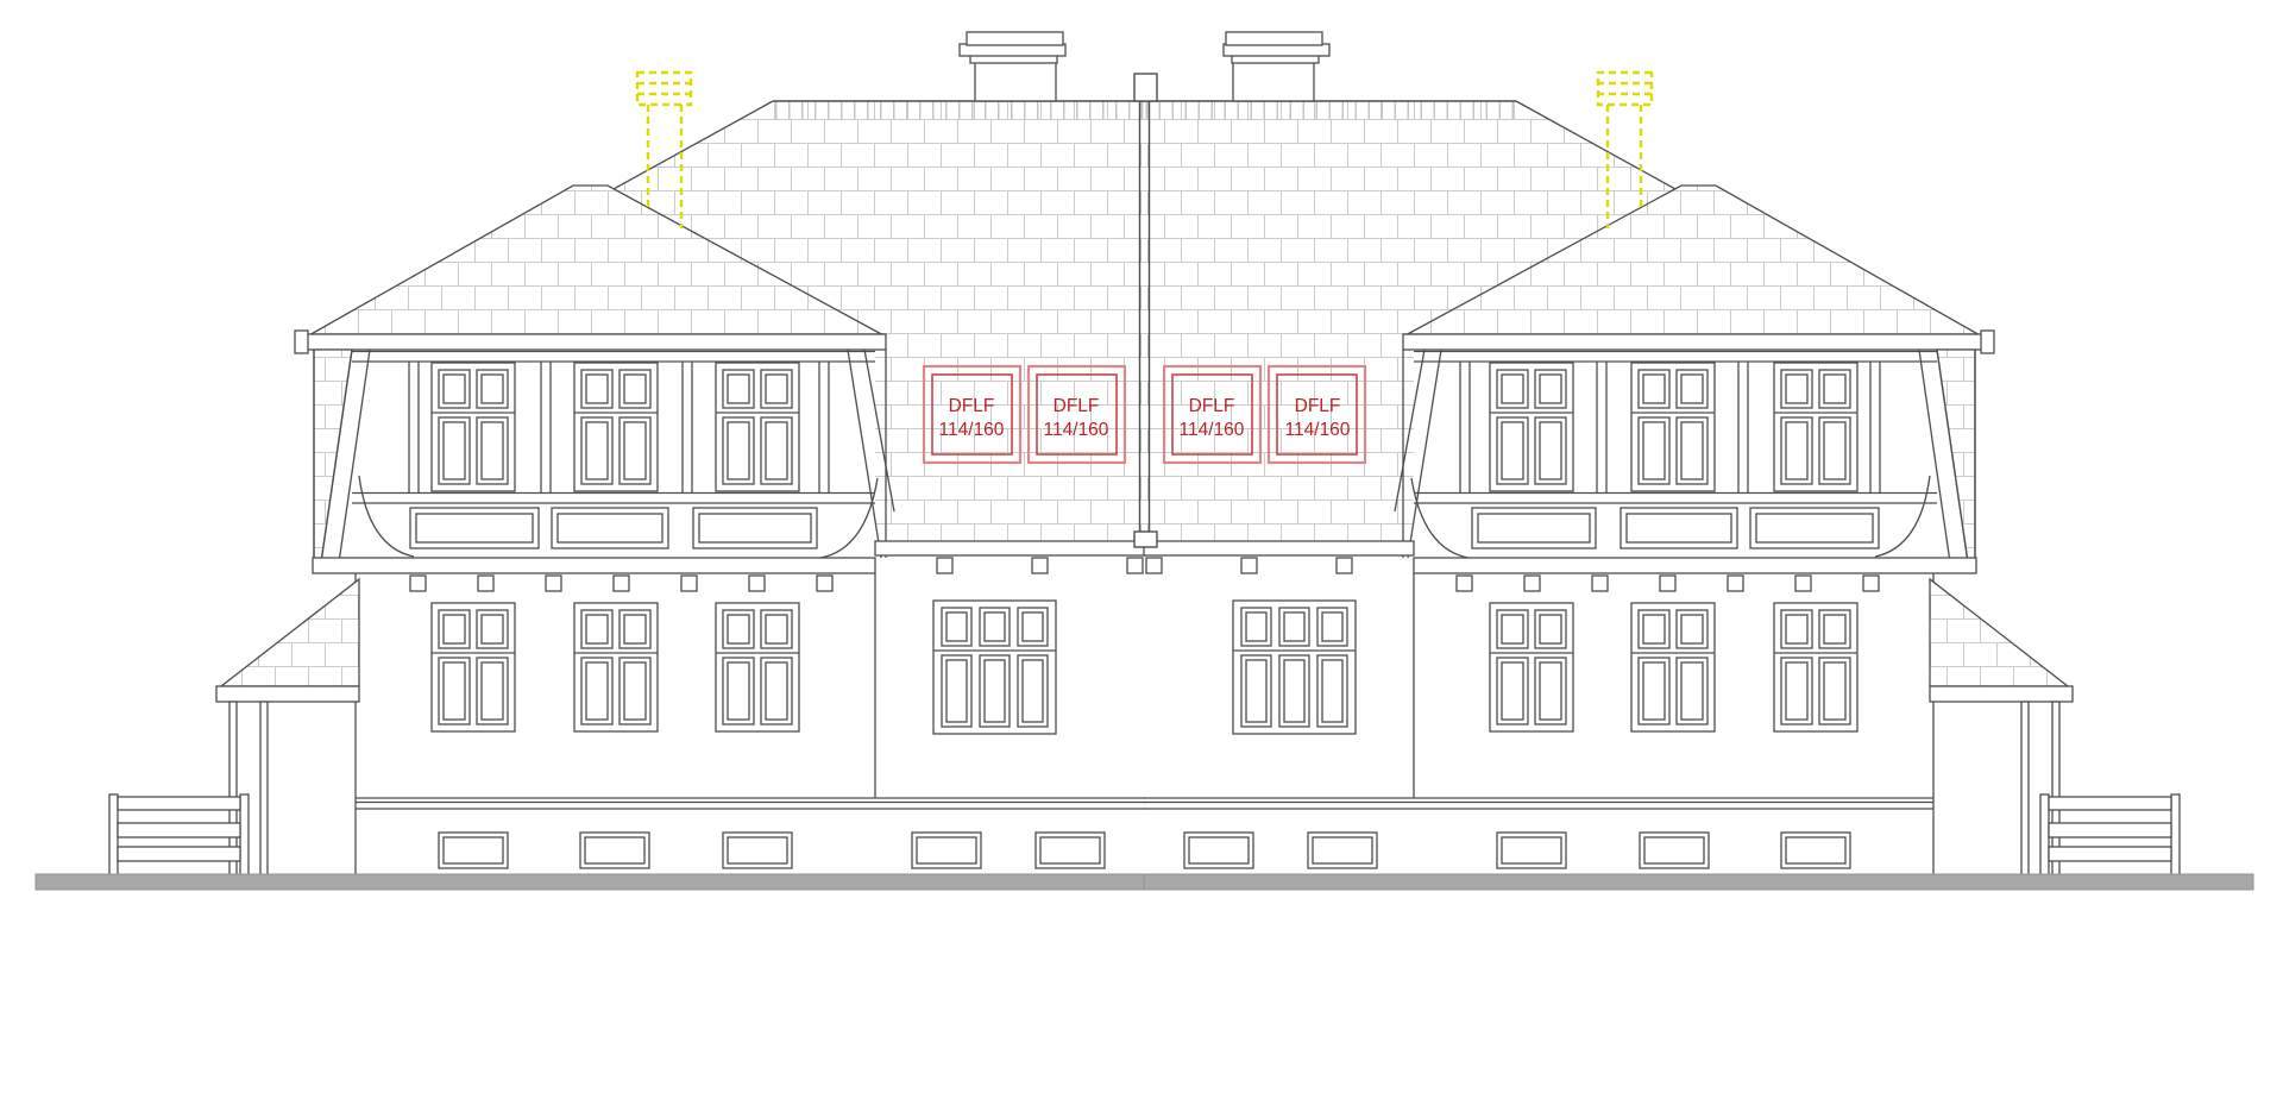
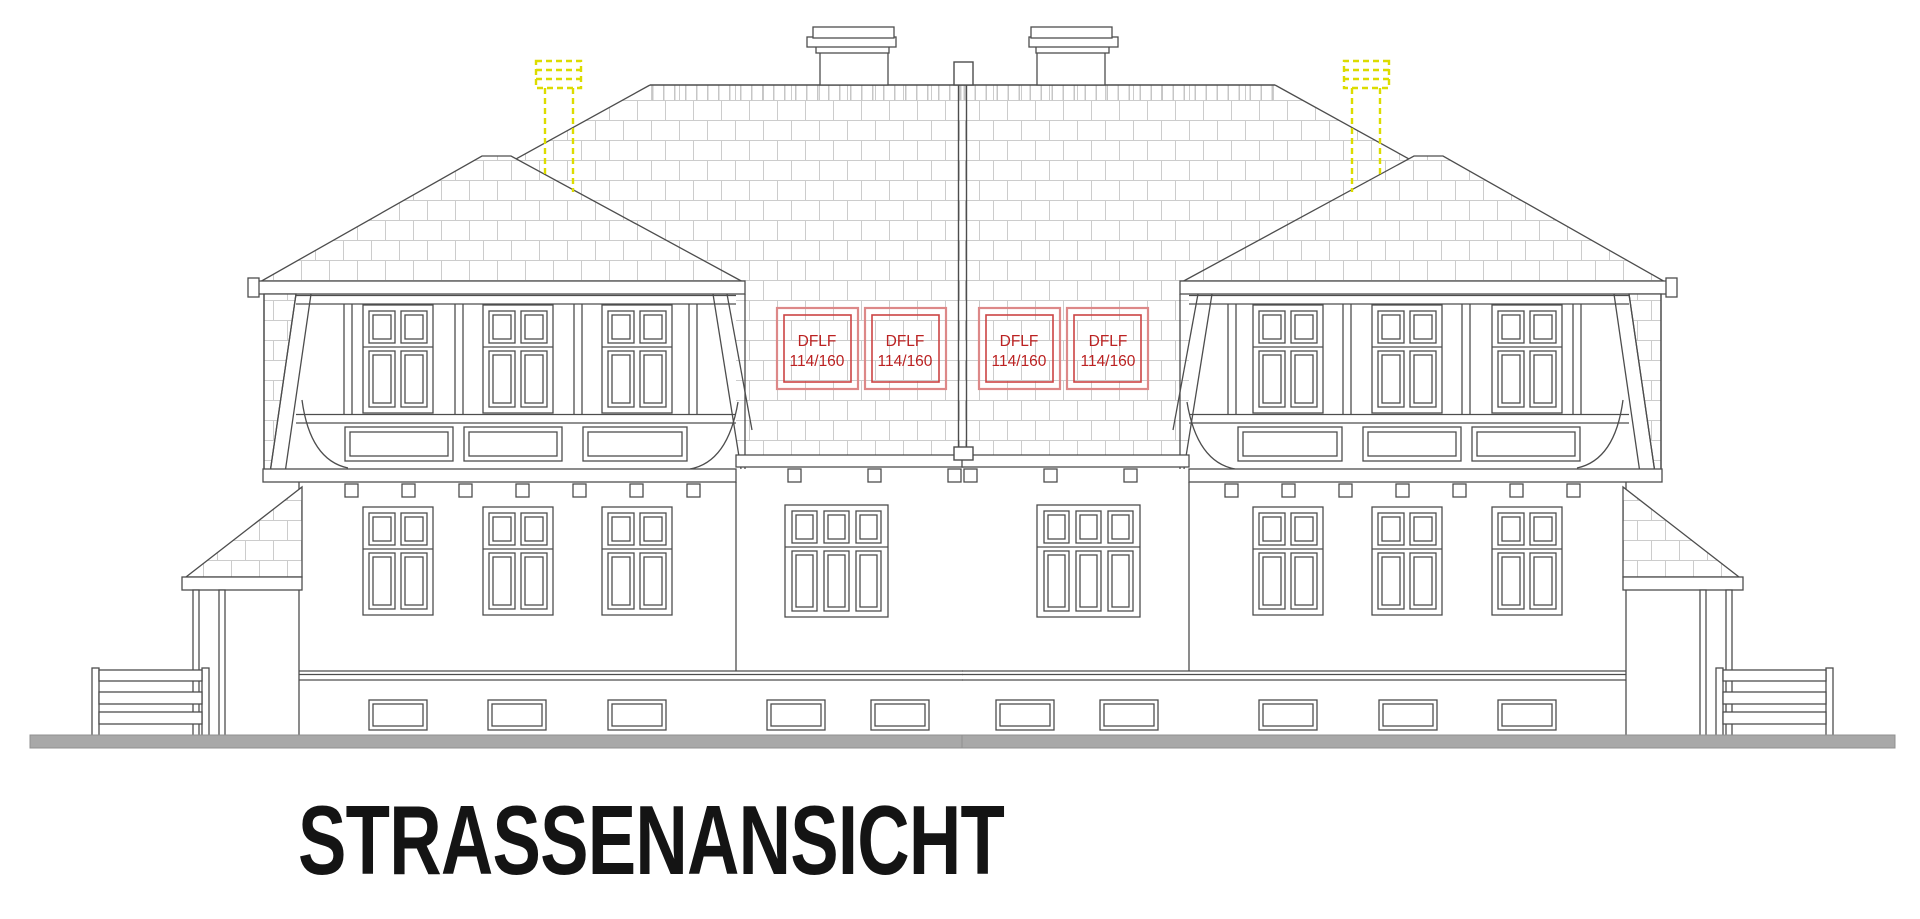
  DFLF
  114/160
  DFLF
  114/160
  DFLF
  114/160
  DFLF
  114/160
+ STRASSENANSICHT
